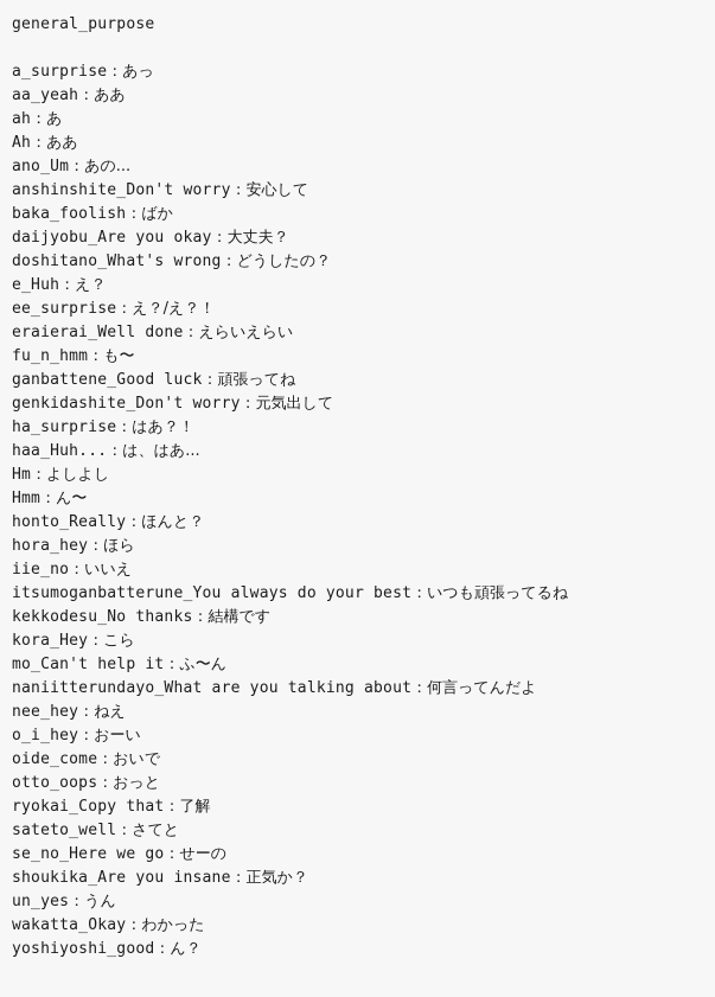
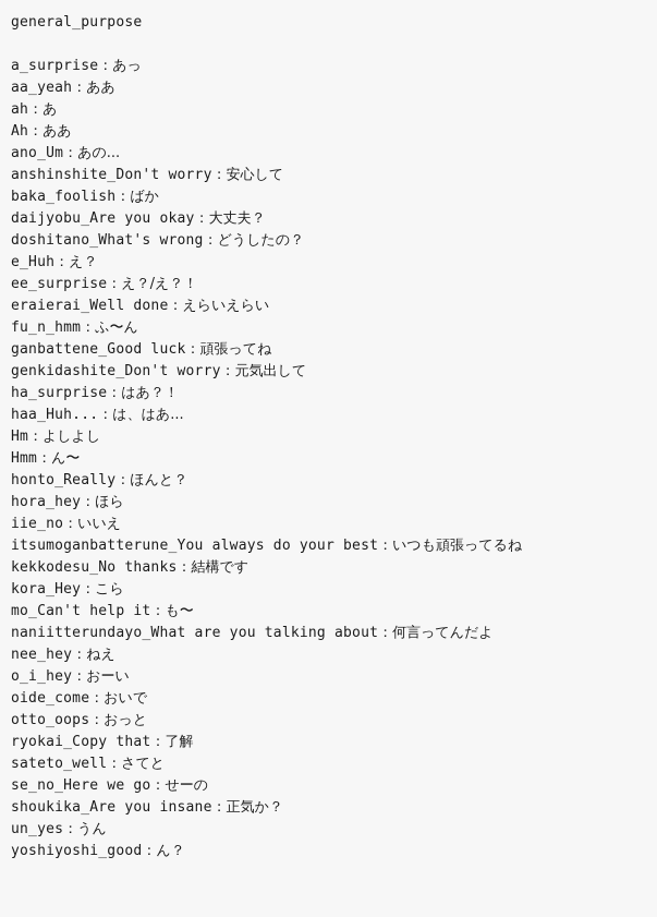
  general_purpose
  a_surprise：あっ
  aa_yeah：ああ
  ah：あ
  Ah：ああ
  ano_Um：あの...
  anshinshite_Don't worry：安心して
  baka_foolish：ばか
  daijyobu_Are you okay：大丈夫？
  doshitano_What's wrong：どうしたの？
  e_Huh：え？
  ee_surprise：え？/え？！
  eraierai_Well done：えらいえらい
- fu_n_hmm：も〜
+ fu_n_hmm：ふ〜ん
  ganbattene_Good luck：頑張ってね
  genkidashite_Don't worry：元気出して
  ha_surprise：はあ？！
  haa_Huh...：は、はあ...
  Hm：よしよし
  Hmm：ん〜
  honto_Really：ほんと？
  hora_hey：ほら
  iie_no：いいえ
  itsumoganbatterune_You always do your best：いつも頑張ってるね
  kekkodesu_No thanks：結構です
  kora_Hey：こら
- mo_Can't help it：ふ〜ん
+ mo_Can't help it：も〜
  naniitterundayo_What are you talking about：何言ってんだよ
  nee_hey：ねえ
  o_i_hey：おーい
  oide_come：おいで
  otto_oops：おっと
  ryokai_Copy that：了解
  sateto_well：さてと
  se_no_Here we go：せーの
  shoukika_Are you insane：正気か？
  un_yes：うん
- wakatta_Okay：わかった
  yoshiyoshi_good：ん？
